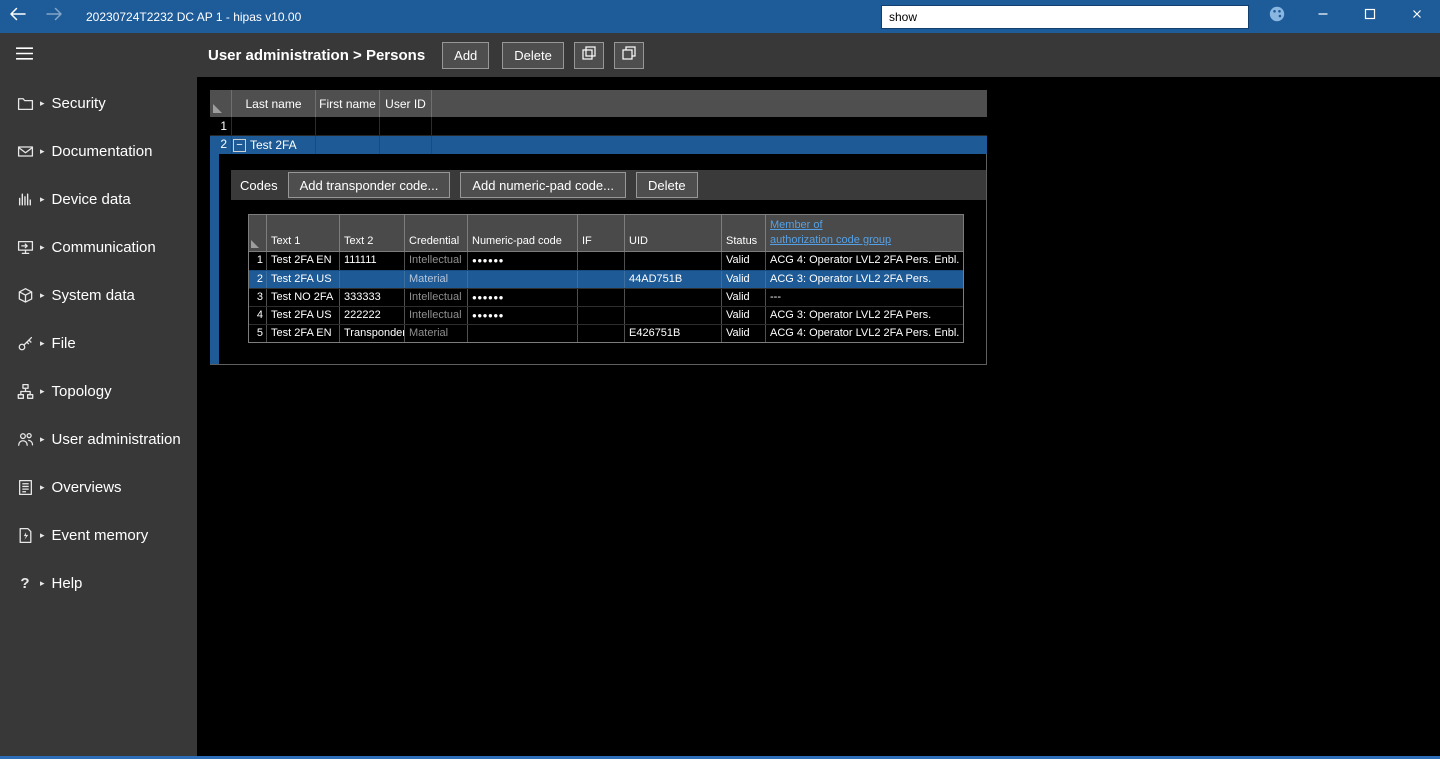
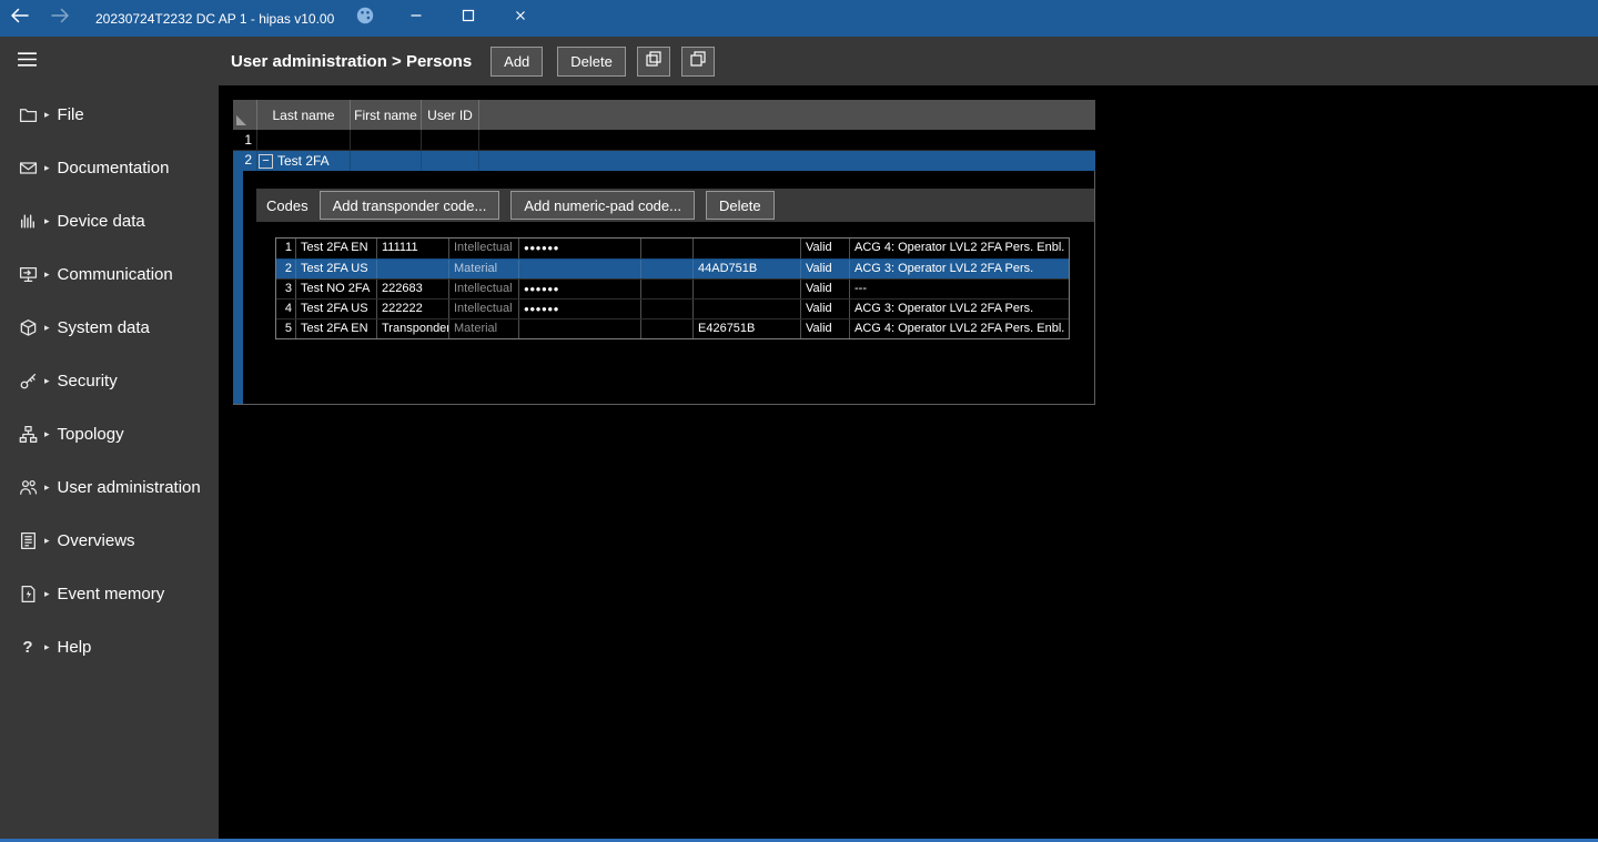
  20230724T2232 DC AP 1 - hipas v10.00
- show
  ▸
- Security
+ File
  ▸
  Documentation
  ▸
  Device data
  ▸
  Communication
  ▸
  System data
  ▸
- File
+ Security
  ▸
  Topology
  ▸
  User administration
  ▸
  Overviews
  ▸
  Event memory
  ?
  ▸
  Help
  User administration > Persons
  Add
  Delete
  Last name
  First name
  User ID
  1
  2
  −
  Test 2FA
  Codes
  Add transponder code...
  Add numeric-pad code...
  Delete
- Text 1
- Text 2
- Credential
- Numeric-pad code
- IF
- UID
- Status
- Member of
- authorization code group
  1
  Test 2FA EN
  111111
  Intellectual
  ●●●●●●
  Valid
  ACG 4: Operator LVL2 2FA Pers. Enbl.
  2
  Test 2FA US
  Material
  44AD751B
  Valid
  ACG 3: Operator LVL2 2FA Pers.
  3
  Test NO 2FA
- 333333
+ 222683
  Intellectual
  ●●●●●●
  Valid
  ---
  4
  Test 2FA US
  222222
  Intellectual
  ●●●●●●
  Valid
  ACG 3: Operator LVL2 2FA Pers.
  5
  Test 2FA EN
  Transponder
  Material
  E426751B
  Valid
  ACG 4: Operator LVL2 2FA Pers. Enbl.
